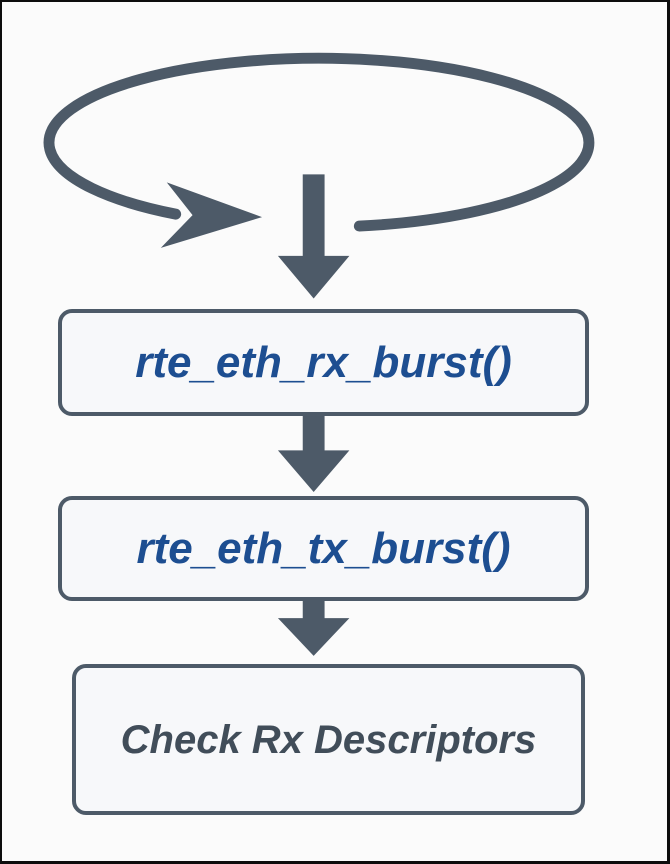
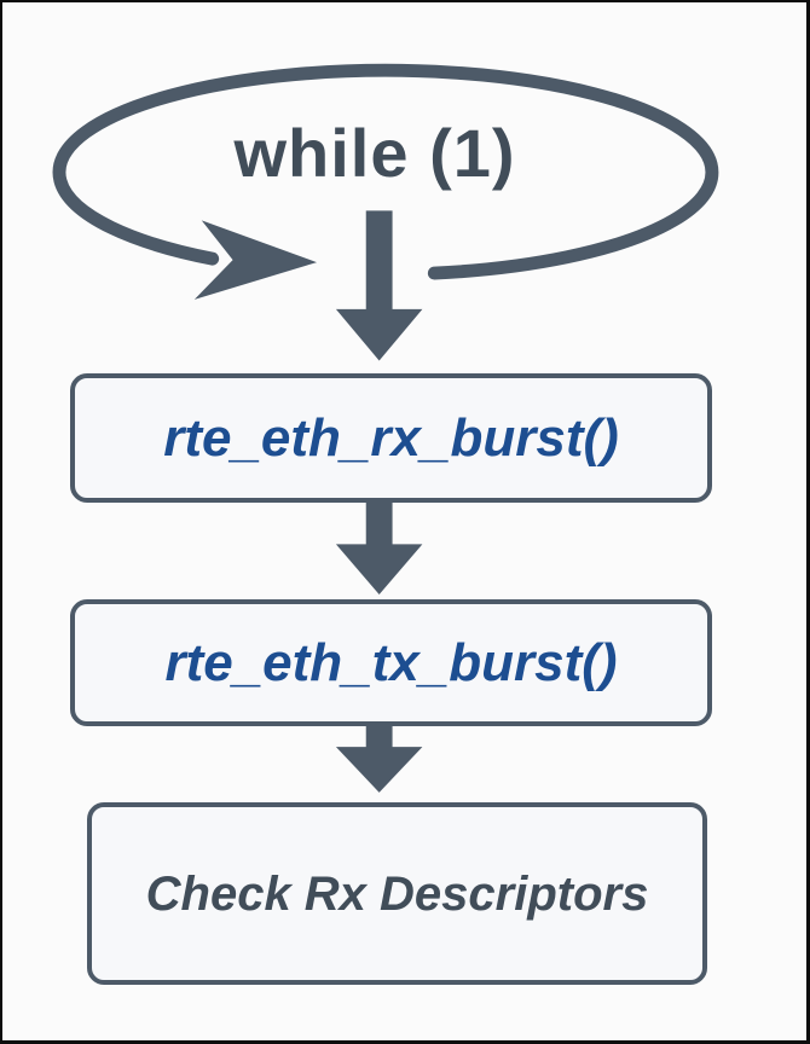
+ while (1)
  rte_eth_rx_burst()
  rte_eth_tx_burst()
  Check Rx Descriptors
